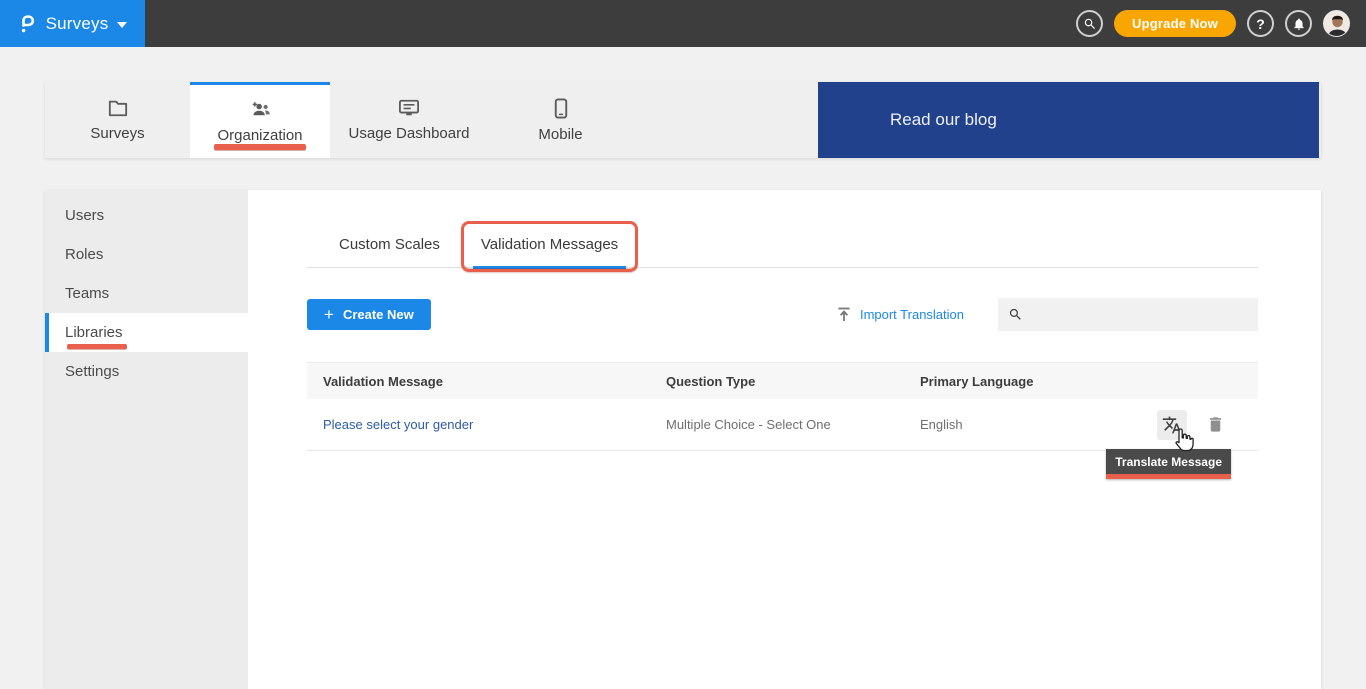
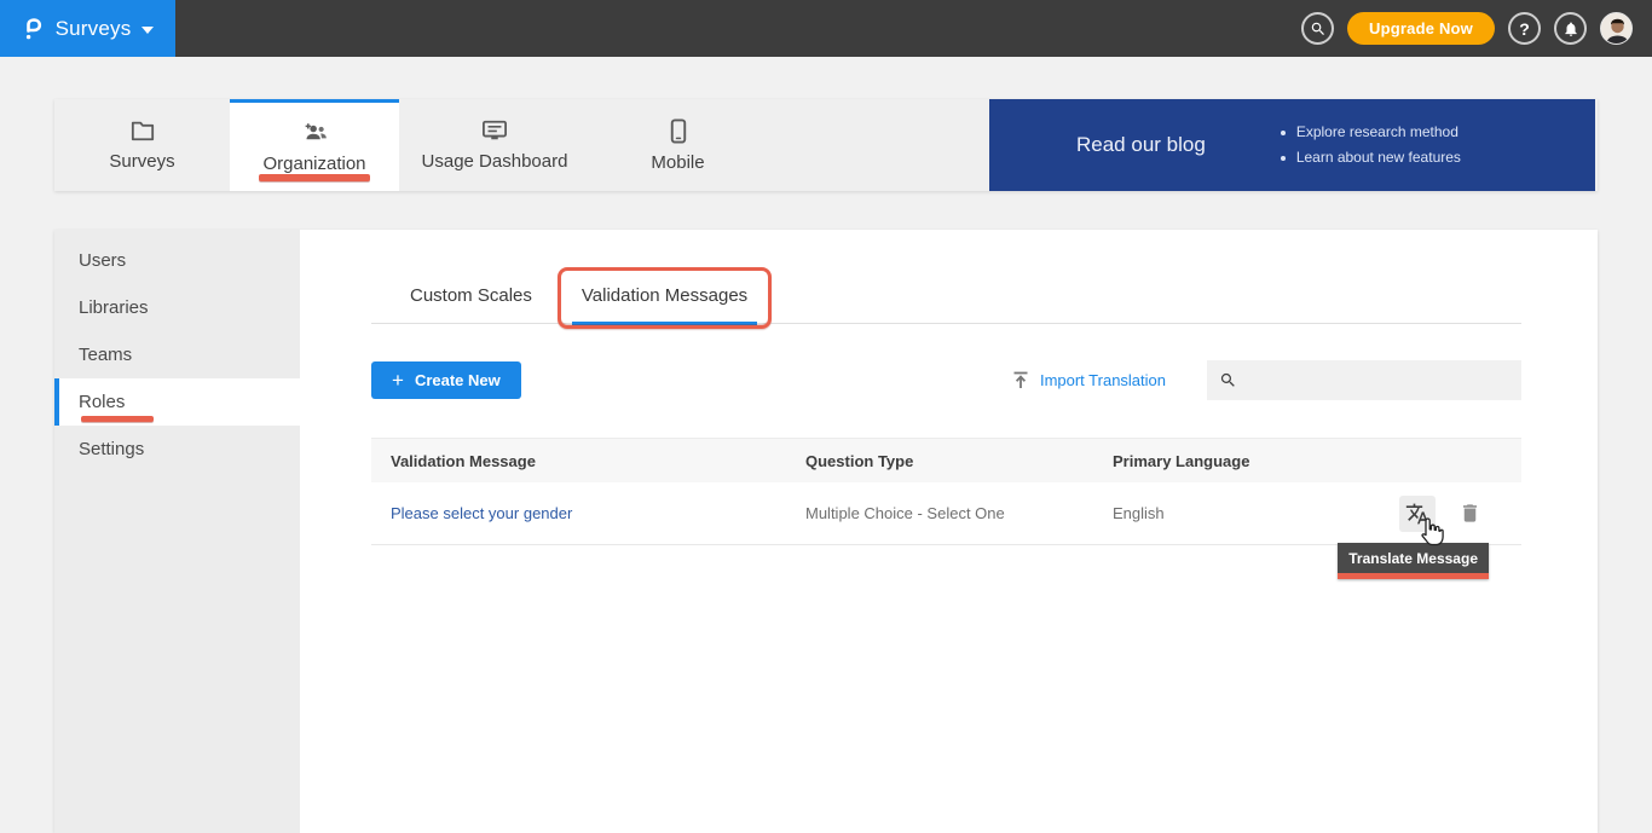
  Surveys
  Upgrade Now
  ?
  Surveys
  Organization
  Usage Dashboard
  Mobile
  Read our blog
+ Explore research method
+ Learn about new features
  Users
- Roles
+ Libraries
  Teams
- Libraries
+ Roles
  Settings
  Custom Scales
  Validation Messages
  +
  Create New
  Import Translation
  Validation Message
  Question Type
  Primary Language
  Please select your gender
  Multiple Choice - Select One
  English
  Translate Message
